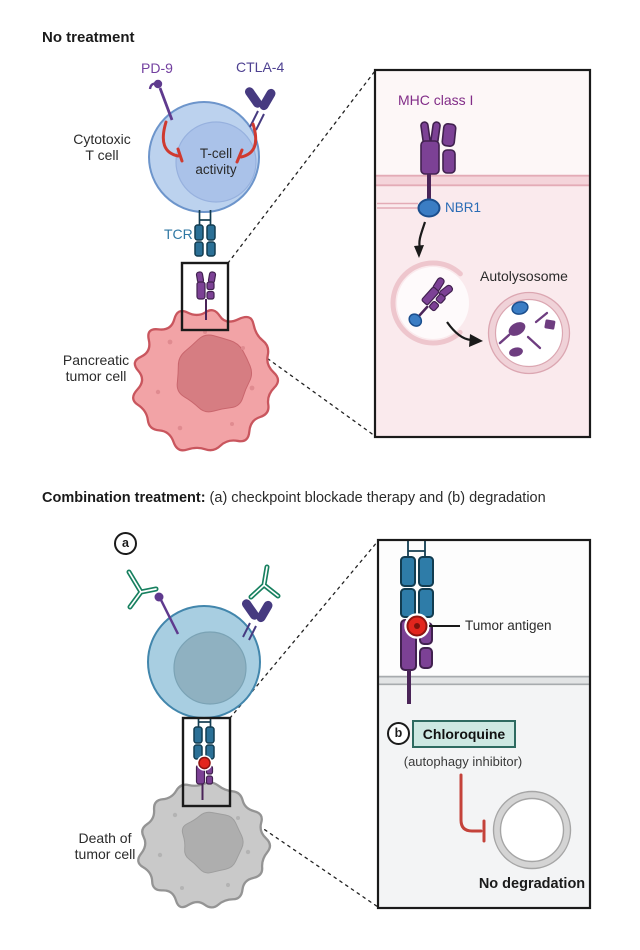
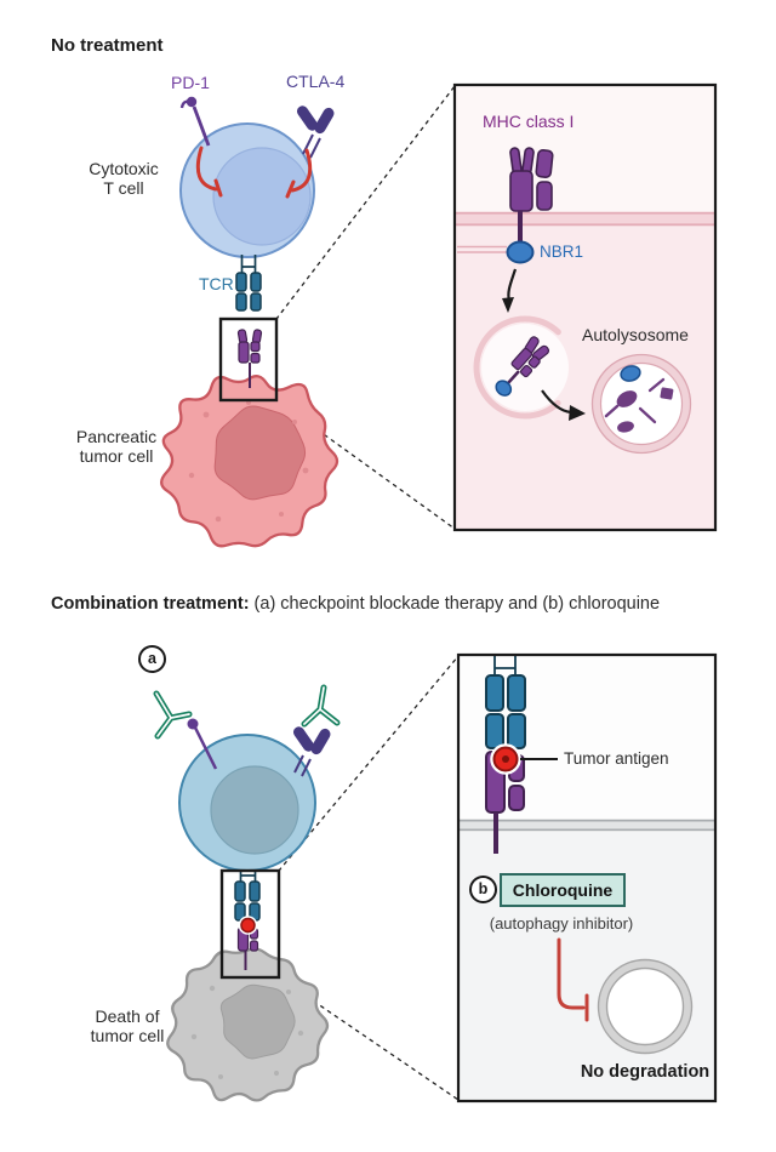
  No treatment
- PD-9
+ PD-1
  CTLA-4
  Cytotoxic
  T cell
- T-cell
- activity
  TCR
  Pancreatic
  tumor cell
  MHC class I
  NBR1
  Autolysosome
- Combination treatment: (a) checkpoint blockade therapy and (b) degradation
+ Combination treatment: (a) checkpoint blockade therapy and (b) chloroquine
  a
  Death of
  tumor cell
  Tumor antigen
  b
  Chloroquine
  (autophagy inhibitor)
  No degradation
